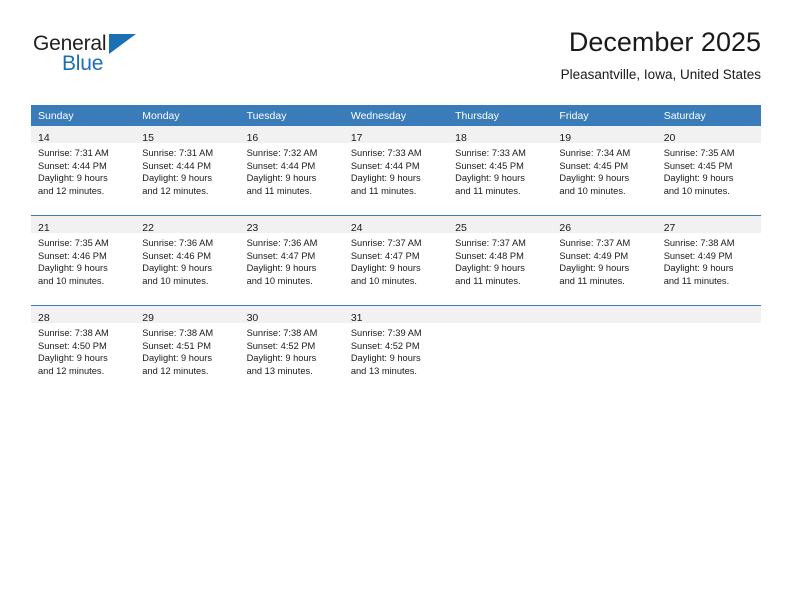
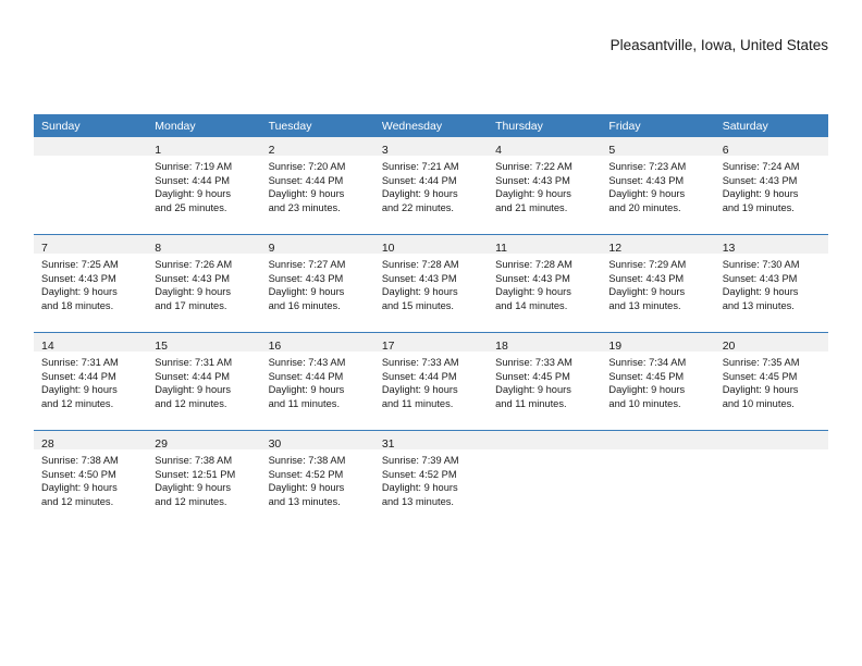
- General
- Blue
- December 2025
  Pleasantville, Iowa, United States
  Sunday	Monday	Tuesday	Wednesday	Thursday	Friday	Saturday
+ 	1Sunrise: 7:19 AMSunset: 4:44 PMDaylight: 9 hoursand 25 minutes.	2Sunrise: 7:20 AMSunset: 4:44 PMDaylight: 9 hoursand 23 minutes.	3Sunrise: 7:21 AMSunset: 4:44 PMDaylight: 9 hoursand 22 minutes.	4Sunrise: 7:22 AMSunset: 4:43 PMDaylight: 9 hoursand 21 minutes.	5Sunrise: 7:23 AMSunset: 4:43 PMDaylight: 9 hoursand 20 minutes.	6Sunrise: 7:24 AMSunset: 4:43 PMDaylight: 9 hoursand 19 minutes.
+ 7Sunrise: 7:25 AMSunset: 4:43 PMDaylight: 9 hoursand 18 minutes.	8Sunrise: 7:26 AMSunset: 4:43 PMDaylight: 9 hoursand 17 minutes.	9Sunrise: 7:27 AMSunset: 4:43 PMDaylight: 9 hoursand 16 minutes.	10Sunrise: 7:28 AMSunset: 4:43 PMDaylight: 9 hoursand 15 minutes.	11Sunrise: 7:28 AMSunset: 4:43 PMDaylight: 9 hoursand 14 minutes.	12Sunrise: 7:29 AMSunset: 4:43 PMDaylight: 9 hoursand 13 minutes.	13Sunrise: 7:30 AMSunset: 4:43 PMDaylight: 9 hoursand 13 minutes.
- 14Sunrise: 7:31 AMSunset: 4:44 PMDaylight: 9 hoursand 12 minutes.	15Sunrise: 7:31 AMSunset: 4:44 PMDaylight: 9 hoursand 12 minutes.	16Sunrise: 7:32 AMSunset: 4:44 PMDaylight: 9 hoursand 11 minutes.	17Sunrise: 7:33 AMSunset: 4:44 PMDaylight: 9 hoursand 11 minutes.	18Sunrise: 7:33 AMSunset: 4:45 PMDaylight: 9 hoursand 11 minutes.	19Sunrise: 7:34 AMSunset: 4:45 PMDaylight: 9 hoursand 10 minutes.	20Sunrise: 7:35 AMSunset: 4:45 PMDaylight: 9 hoursand 10 minutes.
+ 14Sunrise: 7:31 AMSunset: 4:44 PMDaylight: 9 hoursand 12 minutes.	15Sunrise: 7:31 AMSunset: 4:44 PMDaylight: 9 hoursand 12 minutes.	16Sunrise: 7:43 AMSunset: 4:44 PMDaylight: 9 hoursand 11 minutes.	17Sunrise: 7:33 AMSunset: 4:44 PMDaylight: 9 hoursand 11 minutes.	18Sunrise: 7:33 AMSunset: 4:45 PMDaylight: 9 hoursand 11 minutes.	19Sunrise: 7:34 AMSunset: 4:45 PMDaylight: 9 hoursand 10 minutes.	20Sunrise: 7:35 AMSunset: 4:45 PMDaylight: 9 hoursand 10 minutes.
- 21Sunrise: 7:35 AMSunset: 4:46 PMDaylight: 9 hoursand 10 minutes.	22Sunrise: 7:36 AMSunset: 4:46 PMDaylight: 9 hoursand 10 minutes.	23Sunrise: 7:36 AMSunset: 4:47 PMDaylight: 9 hoursand 10 minutes.	24Sunrise: 7:37 AMSunset: 4:47 PMDaylight: 9 hoursand 10 minutes.	25Sunrise: 7:37 AMSunset: 4:48 PMDaylight: 9 hoursand 11 minutes.	26Sunrise: 7:37 AMSunset: 4:49 PMDaylight: 9 hoursand 11 minutes.	27Sunrise: 7:38 AMSunset: 4:49 PMDaylight: 9 hoursand 11 minutes.
- 28Sunrise: 7:38 AMSunset: 4:50 PMDaylight: 9 hoursand 12 minutes.	29Sunrise: 7:38 AMSunset: 4:51 PMDaylight: 9 hoursand 12 minutes.	30Sunrise: 7:38 AMSunset: 4:52 PMDaylight: 9 hoursand 13 minutes.	31Sunrise: 7:39 AMSunset: 4:52 PMDaylight: 9 hoursand 13 minutes.
+ 28Sunrise: 7:38 AMSunset: 4:50 PMDaylight: 9 hoursand 12 minutes.	29Sunrise: 7:38 AMSunset: 12:51 PMDaylight: 9 hoursand 12 minutes.	30Sunrise: 7:38 AMSunset: 4:52 PMDaylight: 9 hoursand 13 minutes.	31Sunrise: 7:39 AMSunset: 4:52 PMDaylight: 9 hoursand 13 minutes.
